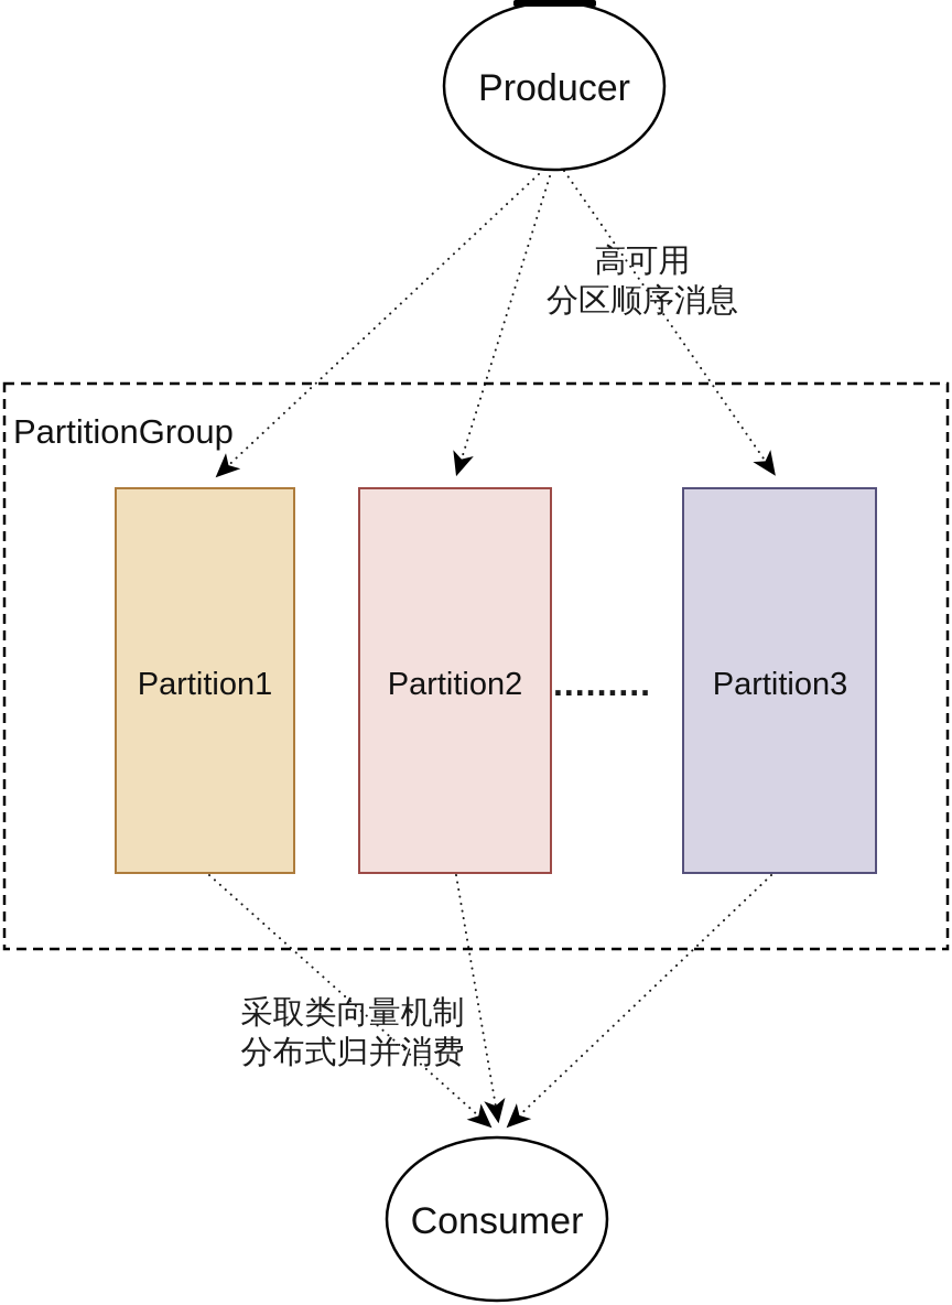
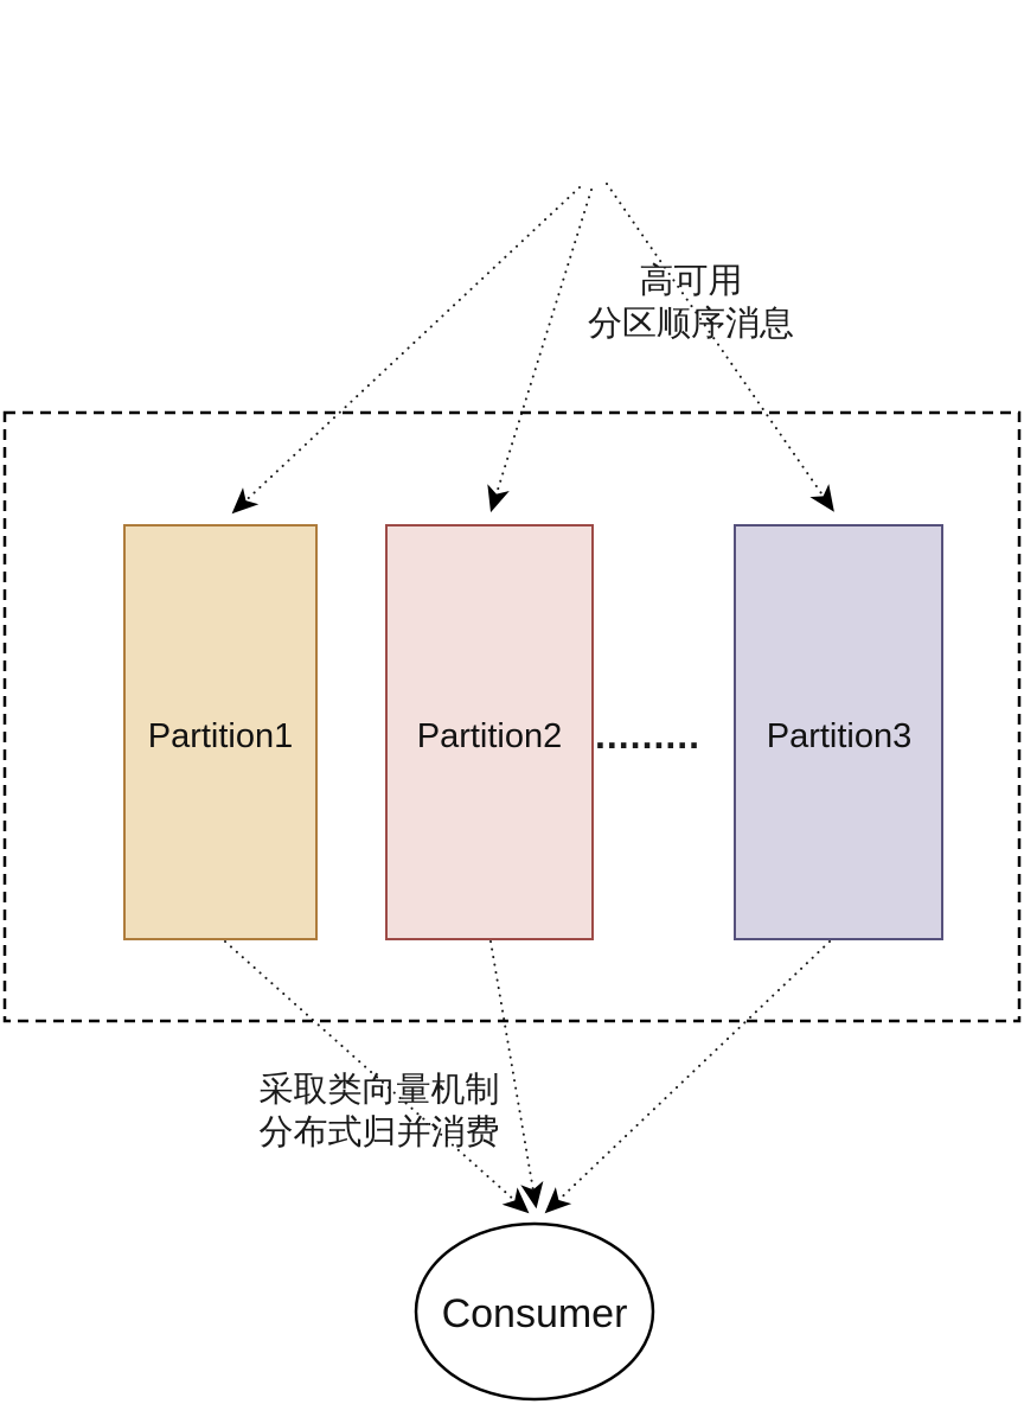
- PartitionGroup
- Producer
  Partition1
  Partition2
  Partition3
  .........
  Consumer
  高可用
  分区顺序消息
  采取类向量机制
  分布式归并消费
